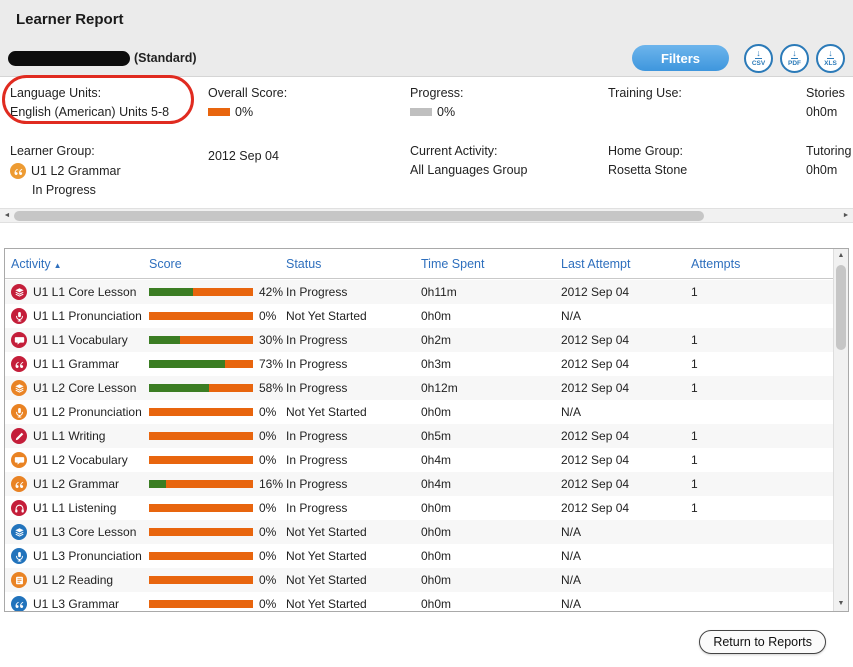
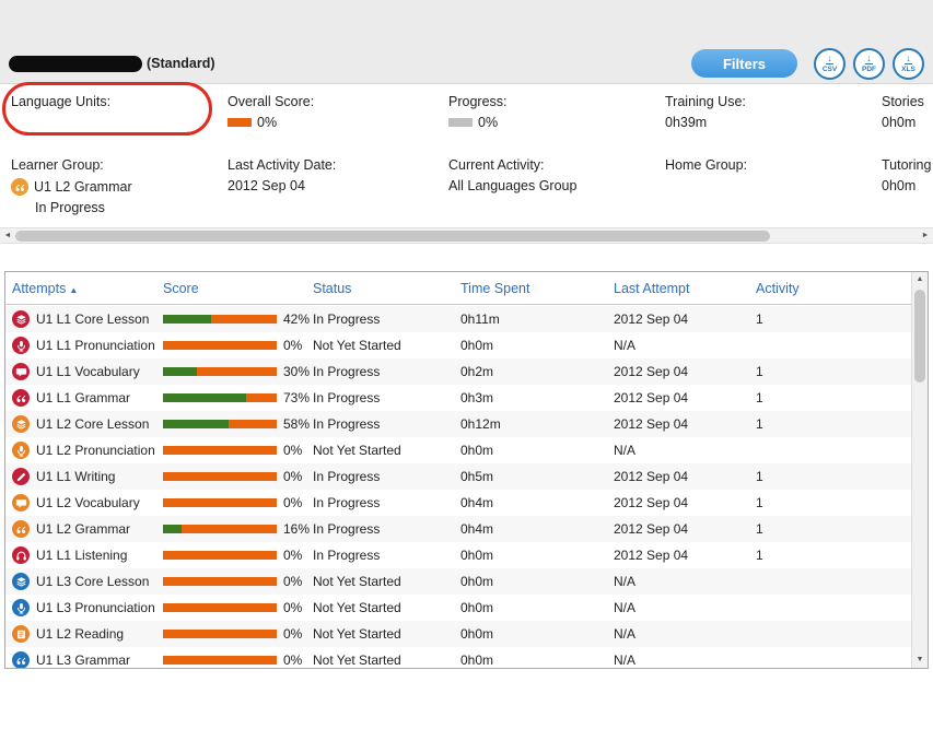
- Learner Report
  (Standard)
  Filters
  ↓
  ↓
  ↓
  Language Units:
- English (American) Units 5-8
  Overall Score:
  0%
  Progress:
  0%
  Training Use:
+ 0h39m
  Stories
  0h0m
  Learner Group:
  U1 L2 Grammar
  In Progress
+ Last Activity Date:
  2012 Sep 04
  Current Activity:
  All Languages Group
  Home Group:
- Rosetta Stone
  Tutoring
  0h0m
- Activity ▲
+ Attempts ▲
  Score
  Status
  Time Spent
  Last Attempt
- Attempts
+ Activity
  U1 L1 Core Lesson
  42%
  In Progress
  0h11m
  2012 Sep 04
  1
  U1 L1 Pronunciation
  0%
  Not Yet Started
  0h0m
  N/A
  U1 L1 Vocabulary
  30%
  In Progress
  0h2m
  2012 Sep 04
  1
  U1 L1 Grammar
  73%
  In Progress
  0h3m
  2012 Sep 04
  1
  U1 L2 Core Lesson
  58%
  In Progress
  0h12m
  2012 Sep 04
  1
  U1 L2 Pronunciation
  0%
  Not Yet Started
  0h0m
  N/A
  U1 L1 Writing
  0%
  In Progress
  0h5m
  2012 Sep 04
  1
  U1 L2 Vocabulary
  0%
  In Progress
  0h4m
  2012 Sep 04
  1
  U1 L2 Grammar
  16%
  In Progress
  0h4m
  2012 Sep 04
  1
  U1 L1 Listening
  0%
  In Progress
  0h0m
  2012 Sep 04
  1
  U1 L3 Core Lesson
  0%
  Not Yet Started
  0h0m
  N/A
  U1 L3 Pronunciation
  0%
  Not Yet Started
  0h0m
  N/A
  U1 L2 Reading
  0%
  Not Yet Started
  0h0m
  N/A
  U1 L3 Grammar
  0%
  Not Yet Started
  0h0m
  N/A
- Return to Reports
